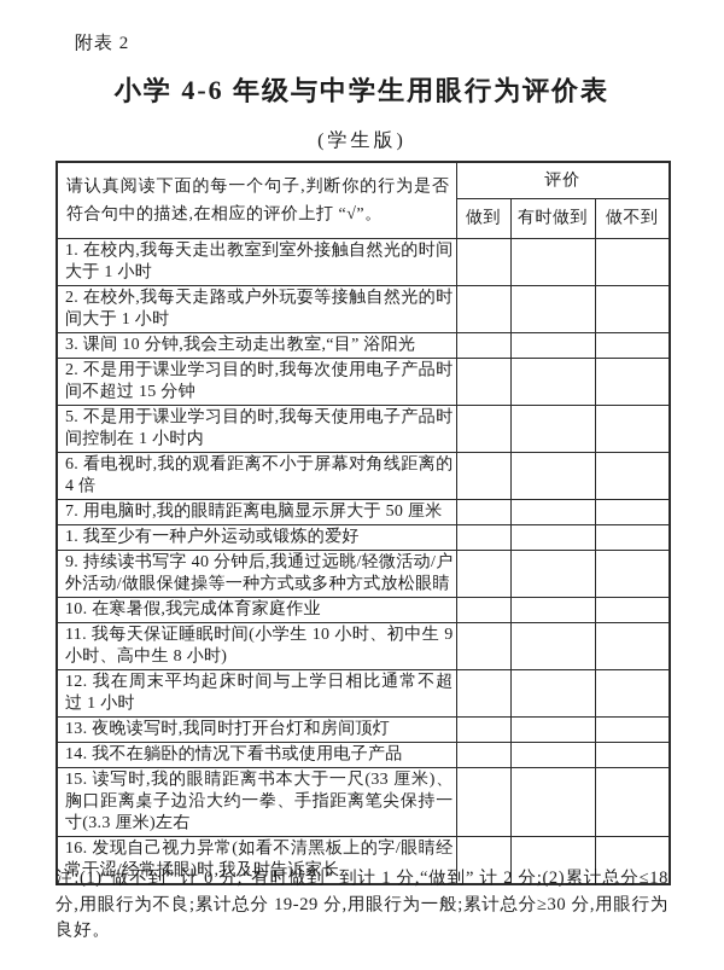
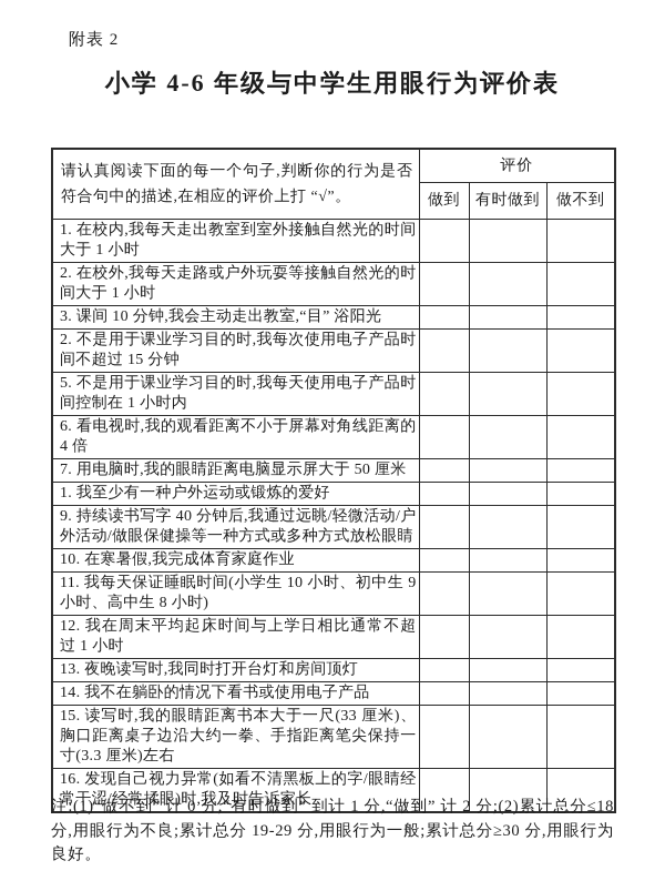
  附表 2
  小学 4-6 年级与中学生用眼行为评价表
- (学生版)
  请认真阅读下面的每一个句子,判断你的行为是否符合句中的描述,在相应的评价上打 “√”。	评价
  做到	有时做到	做不到
  1. 在校内,我每天走出教室到室外接触自然光的时间大于 1 小时
  2. 在校外,我每天走路或户外玩耍等接触自然光的时间大于 1 小时
  3. 课间 10 分钟,我会主动走出教室,“目” 浴阳光
  2. 不是用于课业学习目的时,我每次使用电子产品时间不超过 15 分钟
  5. 不是用于课业学习目的时,我每天使用电子产品时间控制在 1 小时内
  6. 看电视时,我的观看距离不小于屏幕对角线距离的 4 倍
  7. 用电脑时,我的眼睛距离电脑显示屏大于 50 厘米
  1. 我至少有一种户外运动或锻炼的爱好
  9. 持续读书写字 40 分钟后,我通过远眺/轻微活动/户外活动/做眼保健操等一种方式或多种方式放松眼睛
  10. 在寒暑假,我完成体育家庭作业
  11. 我每天保证睡眠时间(小学生 10 小时、初中生 9 小时、高中生 8 小时)
  12. 我在周末平均起床时间与上学日相比通常不超过 1 小时
  13. 夜晚读写时,我同时打开台灯和房间顶灯
  14. 我不在躺卧的情况下看书或使用电子产品
  15. 读写时,我的眼睛距离书本大于一尺(33 厘米)、胸口距离桌子边沿大约一拳、手指距离笔尖保持一寸(3.3 厘米)左右
  16. 发现自己视力异常(如看不清黑板上的字/眼睛经常干涩/经常揉眼)时,我及时告诉家长
  注:(1)“做不到” 计 0 分,“有时做到” 到计 1 分,“做到” 计 2 分;(2)累计总分≤18 分,用眼行为不良;累计总分 19-29 分,用眼行为一般;累计总分≥30 分,用眼行为良好。
